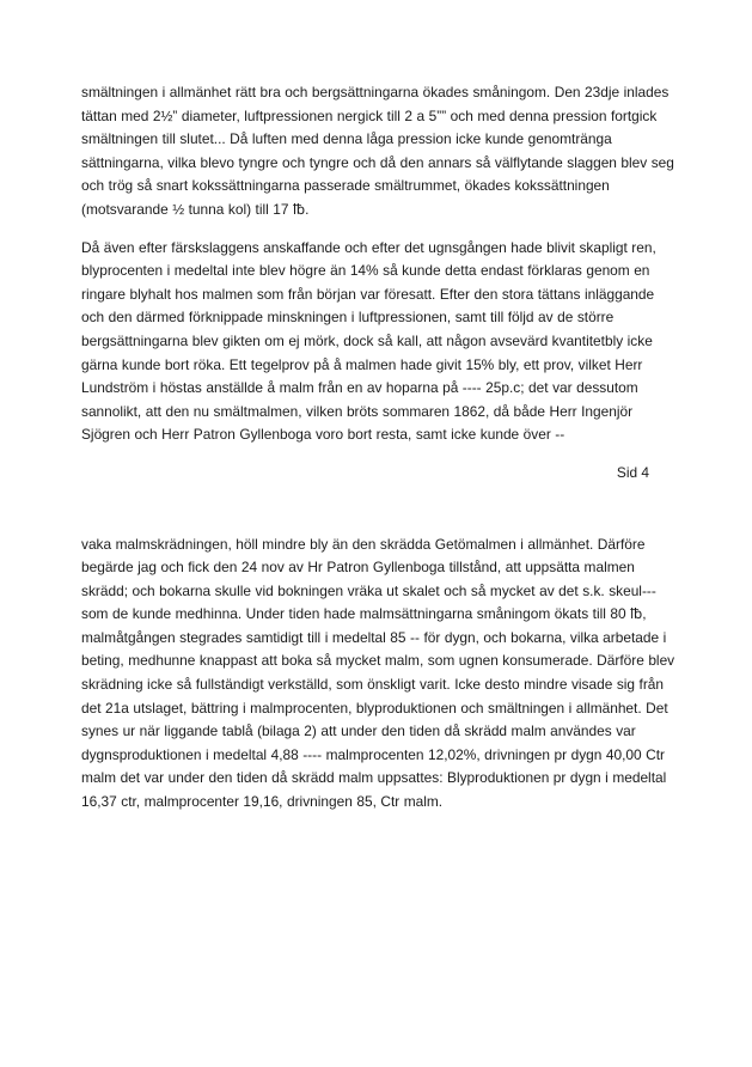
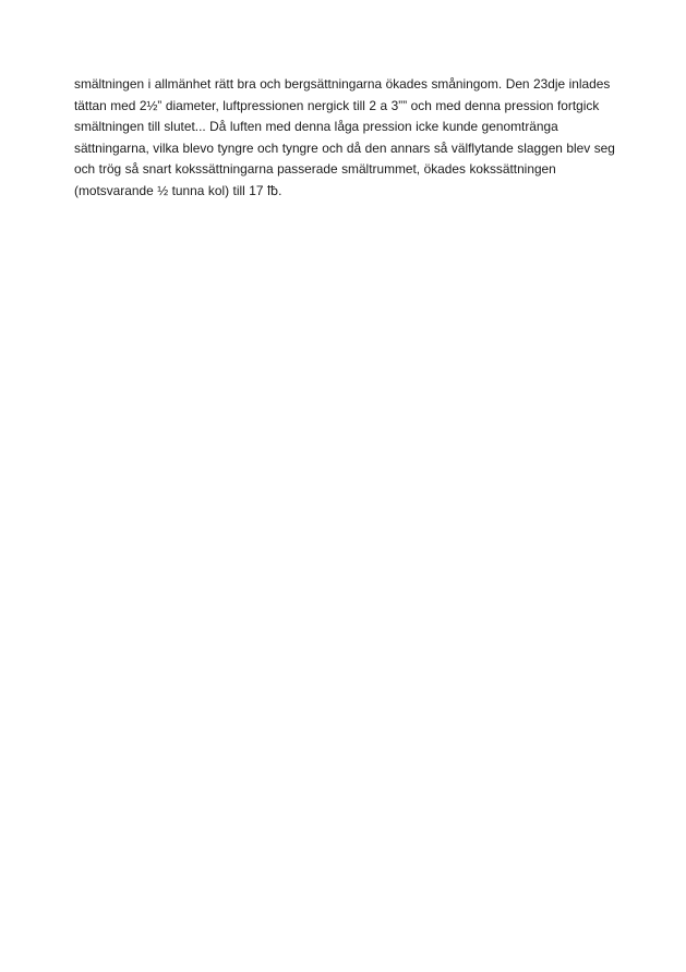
- smältningen i allmänhet rätt bra och bergsättningarna ökades småningom. Den 23dje inlades tättan med 2½” diameter, luftpressionen nergick till 2 a 5”” och med denna pression fortgick smältningen till slutet... Då luften med denna låga pression icke kunde genomtränga sättningarna, vilka blevo tyngre och tyngre och då den annars så välflytande slaggen blev seg och trög så snart kokssättningarna passerade smältrummet, ökades kokssättningen (motsvarande ½ tunna kol) till 17 ℔.
+ smältningen i allmänhet rätt bra och bergsättningarna ökades småningom. Den 23dje inlades tättan med 2½” diameter, luftpressionen nergick till 2 a 3”” och med denna pression fortgick smältningen till slutet... Då luften med denna låga pression icke kunde genomtränga sättningarna, vilka blevo tyngre och tyngre och då den annars så välflytande slaggen blev seg och trög så snart kokssättningarna passerade smältrummet, ökades kokssättningen (motsvarande ½ tunna kol) till 17 ℔.
- Då även efter färskslaggens anskaffande och efter det ugnsgången hade blivit skapligt ren, blyprocenten i medeltal inte blev högre än 14% så kunde detta endast förklaras genom en ringare blyhalt hos malmen som från början var föresatt. Efter den stora tättans inläggande och den därmed förknippade minskningen i luftpressionen, samt till följd av de större bergsättningarna blev gikten om ej mörk, dock så kall, att någon avsevärd kvantitetbly icke gärna kunde bort röka. Ett tegelprov på å malmen hade givit 15% bly, ett prov, vilket Herr Lundström i höstas anställde å malm från en av hoparna på ---- 25p.c; det var dessutom sannolikt, att den nu smältmalmen, vilken bröts sommaren 1862, då både Herr Ingenjör Sjögren och Herr Patron Gyllenboga voro bort resta, samt icke kunde över --
- Sid 4
- vaka malmskrädningen, höll mindre bly än den skrädda Getömalmen i allmänhet. Därföre begärde jag och fick den 24 nov av Hr Patron Gyllenboga tillstånd, att uppsätta malmen skrädd; och bokarna skulle vid bokningen vräka ut skalet och så mycket av det s.k. skeul--- som de kunde medhinna. Under tiden hade malmsättningarna småningom ökats till 80 ℔, malmåtgången stegrades samtidigt till i medeltal 85 -- för dygn, och bokarna, vilka arbetade i beting, medhunne knappast att boka så mycket malm, som ugnen konsumerade. Därföre blev skrädning icke så fullständigt verkställd, som önskligt varit. Icke desto mindre visade sig från det 21a utslaget, bättring i malmprocenten, blyproduktionen och smältningen i allmänhet. Det synes ur när liggande tablå (bilaga 2) att under den tiden då skrädd malm användes var dygnsproduktionen i medeltal 4,88 ---- malmprocenten 12,02%, drivningen pr dygn 40,00 Ctr malm det var under den tiden då skrädd malm uppsattes: Blyproduktionen pr dygn i medeltal 16,37 ctr, malmprocenter 19,16, drivningen 85, Ctr malm.
